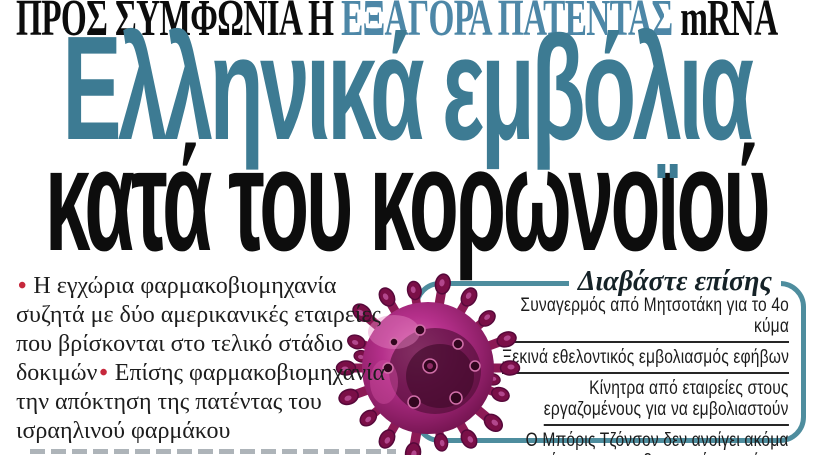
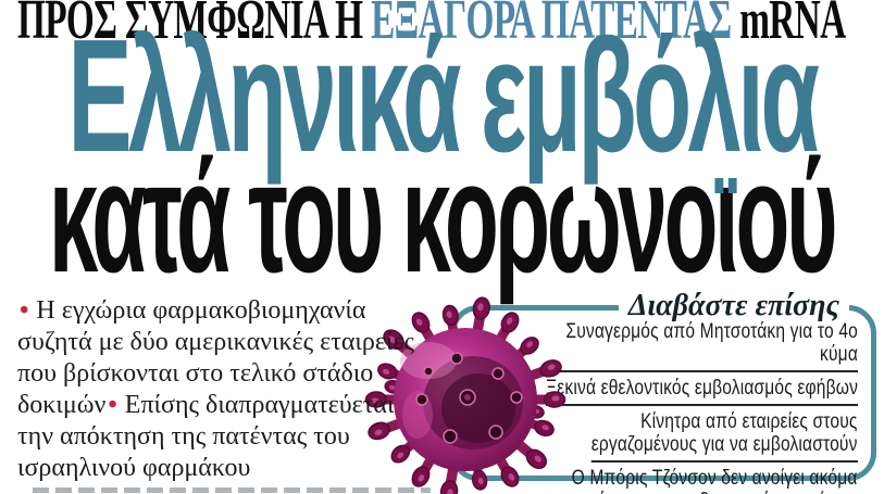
  ΠΡΟΣ ΣΥΜΦΩΝΙΑ Η ΕΞΑΓΟΡΑ ΠΑΤΕΝΤΑΣ mRNA
  Ελληνικά εμβόλια
  κατά του κορωνοιού
- • Η εγχώρια φαρμακοβιομηχανία συζητά με δύο αμερικανικές εταιρείες που βρίσκονται στο τελικό στάδιο δοκιμών• Επίσης φαρμακοβιομηχανία την απόκτηση της πατέντας του ισραηλινού φαρμάκου
+ • Η εγχώρια φαρμακοβιομηχανία συζητά με δύο αμερικανικές εταιρείες που βρίσκονται στο τελικό στάδιο δοκιμών• Επίσης διαπραγματεύεται την απόκτηση της πατέντας του ισραηλινού φαρμάκου
  Διαβάστε επίσης
  Συναγερμός από Μητσοτάκη για το 4ο κύμα
  Ξεκινά εθελοντικός εμβολιασμός εφήβων
  Κίνητρα από εταιρείες στους
  εργαζομένους για να εμβολιαστούν
  Ο Μπόρις Τζόνσον δεν ανοίγει ακόμα
